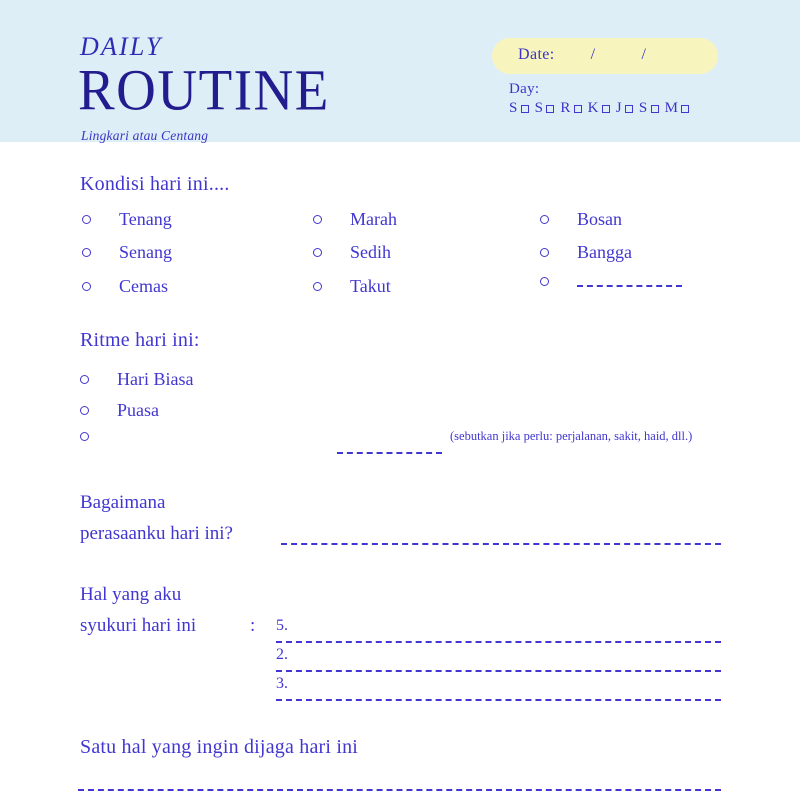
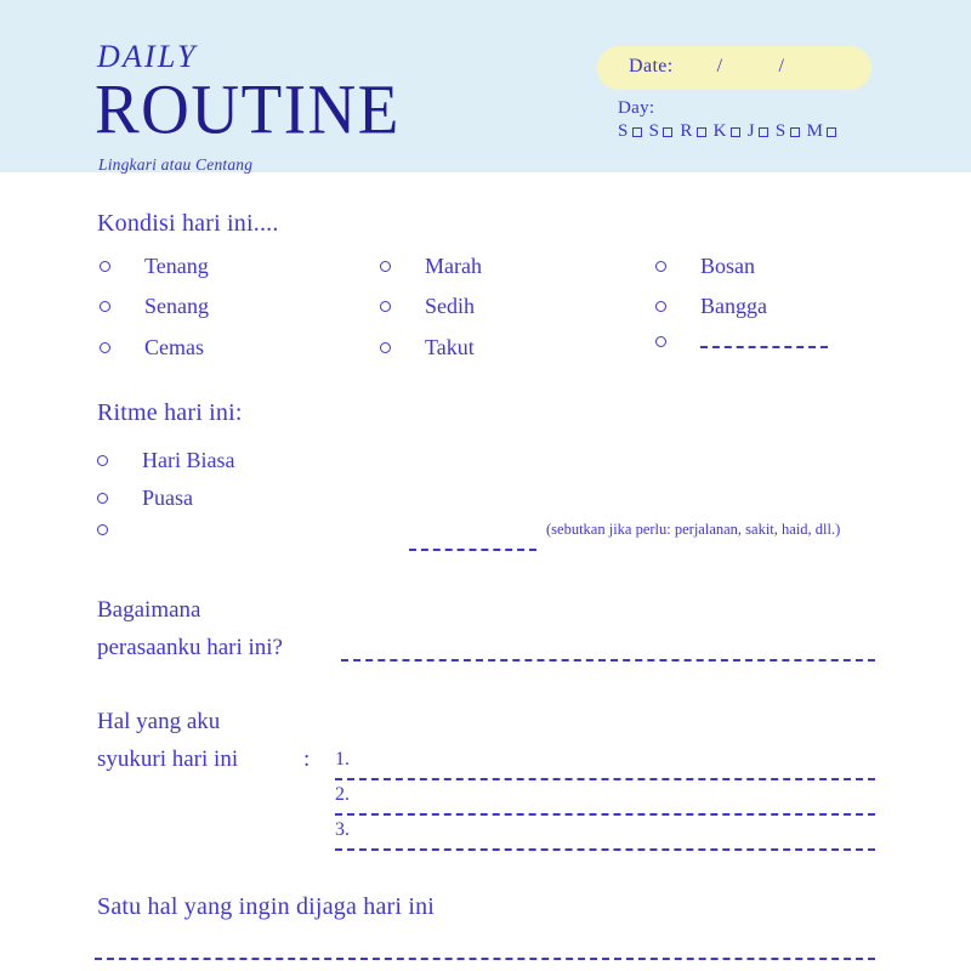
  DAILY
  ROUTINE
  Lingkari atau Centang
  Date: / /
  Day:
  S
  S
  R
  K
  J
  S
  M
  Kondisi hari ini....
  Tenang
  Senang
  Cemas
  Marah
  Sedih
  Takut
  Bosan
  Bangga
  Ritme hari ini:
  Hari Biasa
  Puasa
  (sebutkan jika perlu: perjalanan, sakit, haid, dll.)
  Bagaimana
  perasaanku hari ini?
  Hal yang aku
  syukuri hari ini
  :
- 5.
+ 1.
  2.
  3.
  Satu hal yang ingin dijaga hari ini
